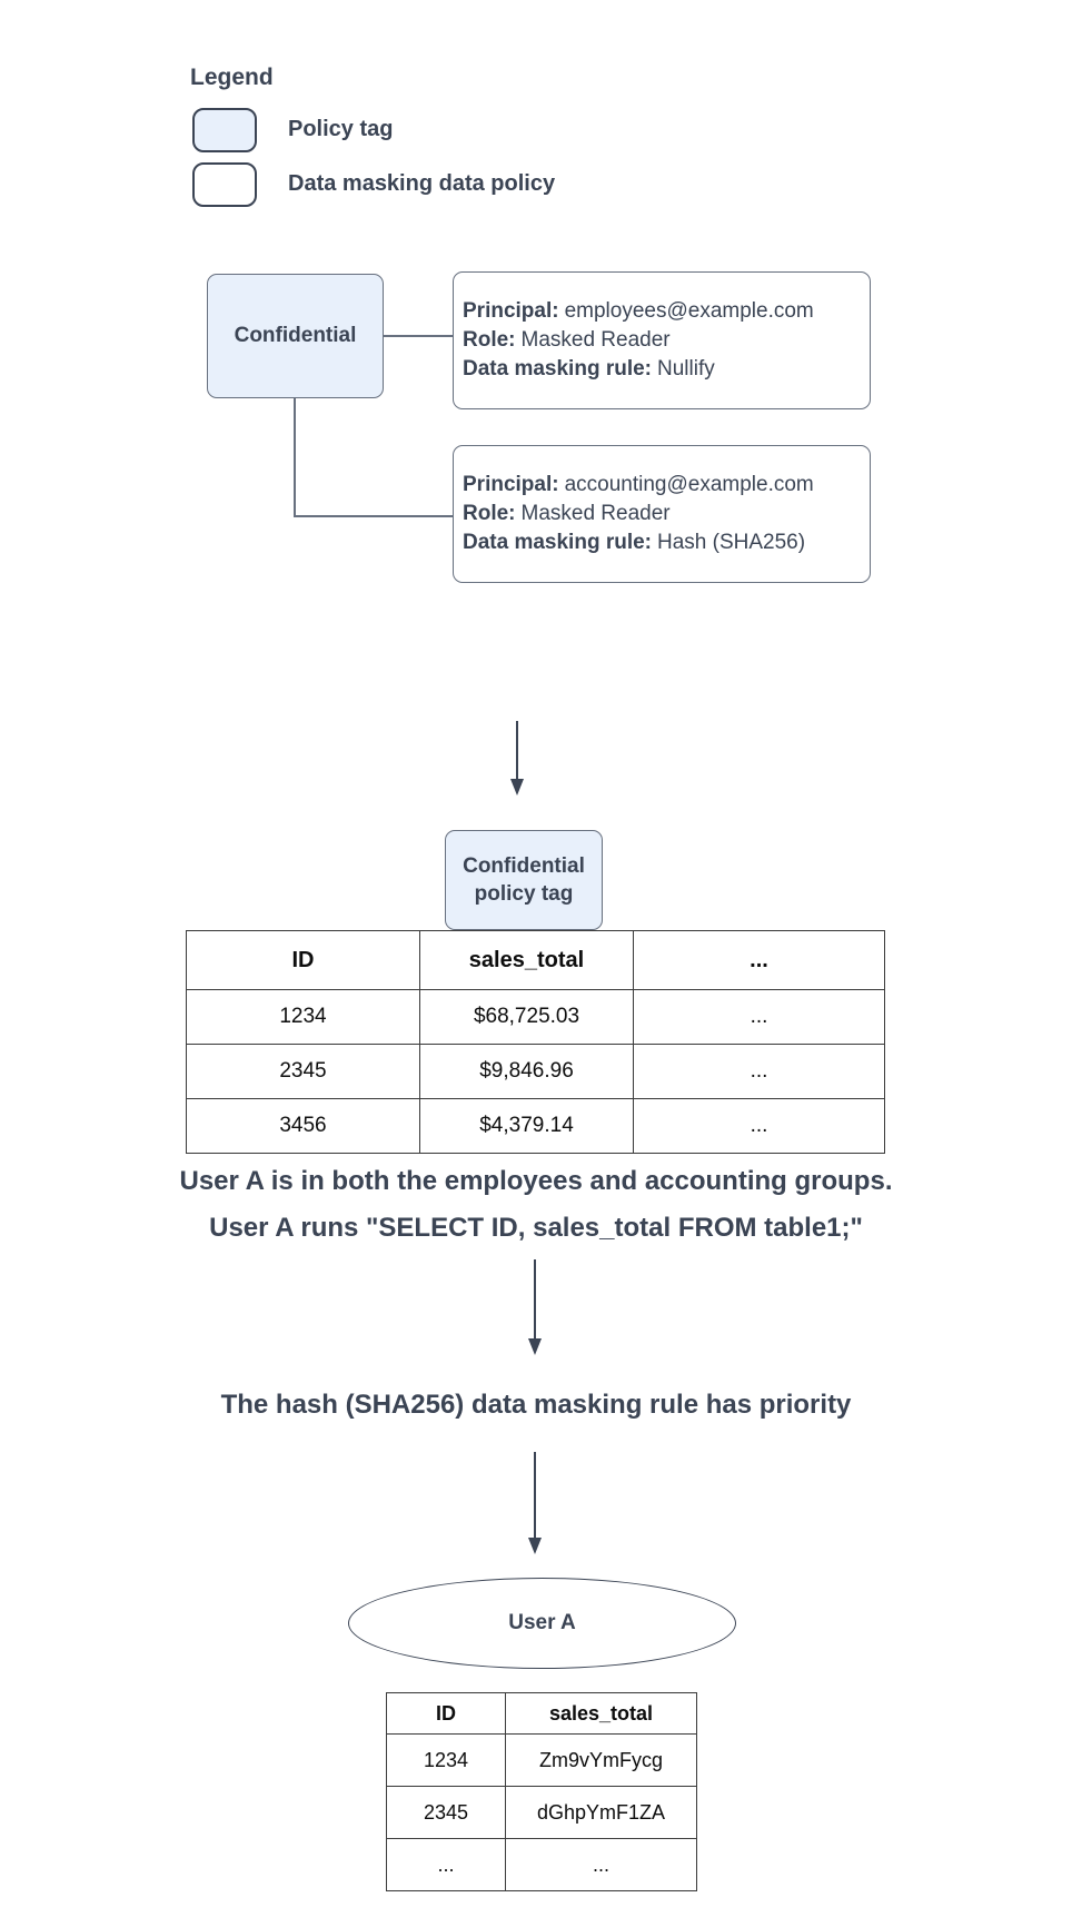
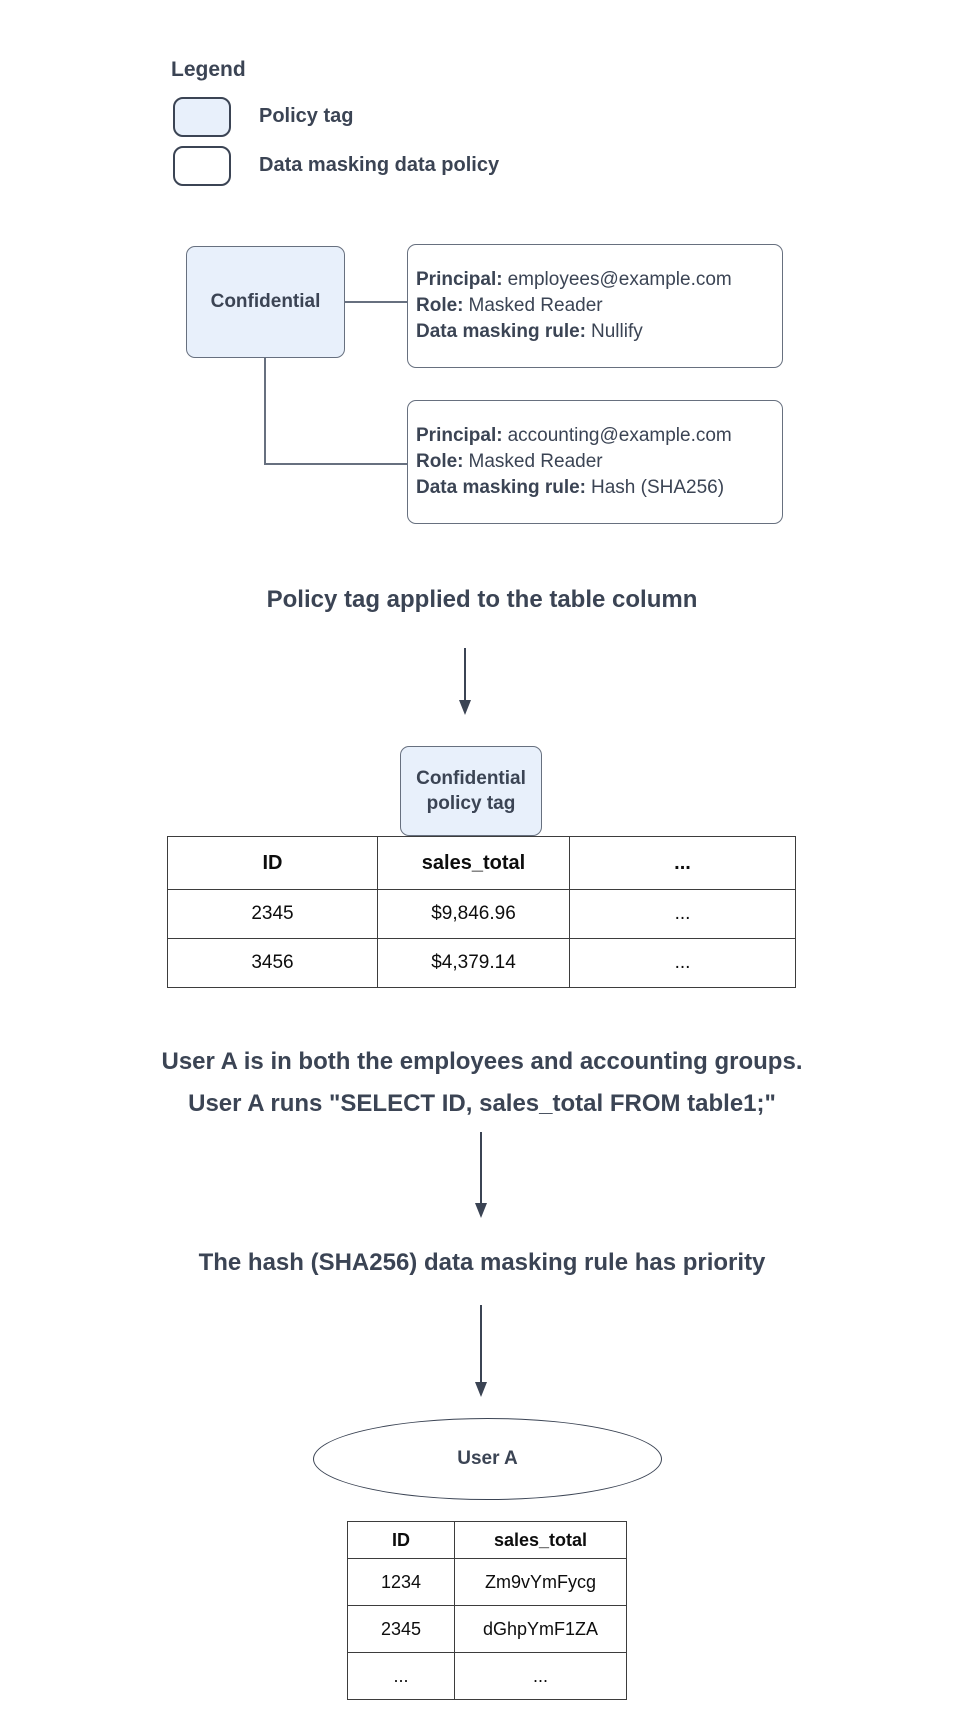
  Legend
  Policy tag
  Data masking data policy
  Confidential
  Principal: employees@example.com
  Role: Masked Reader
  Data masking rule: Nullify
  Principal: accounting@example.com
  Role: Masked Reader
  Data masking rule: Hash (SHA256)
+ Policy tag applied to the table column
  Confidential
  policy tag
  ID	sales_total	...
- 1234	$68,725.03	...
  2345	$9,846.96	...
  3456	$4,379.14	...
  User A is in both the employees and accounting groups.
  User A runs "SELECT ID, sales_total FROM table1;"
  The hash (SHA256) data masking rule has priority
  User A
  ID	sales_total
  1234	Zm9vYmFycg
  2345	dGhpYmF1ZA
  ...	...
